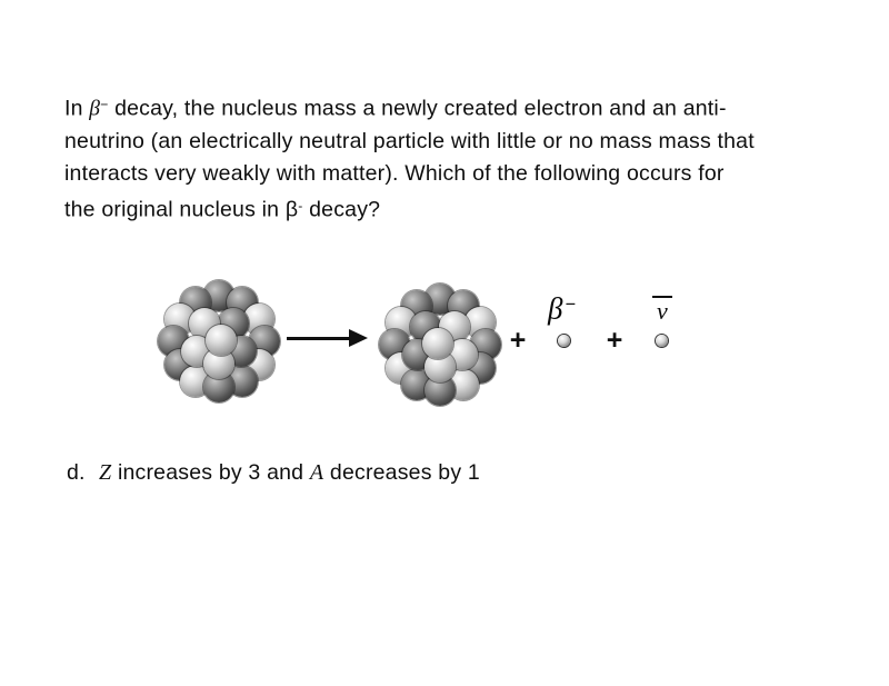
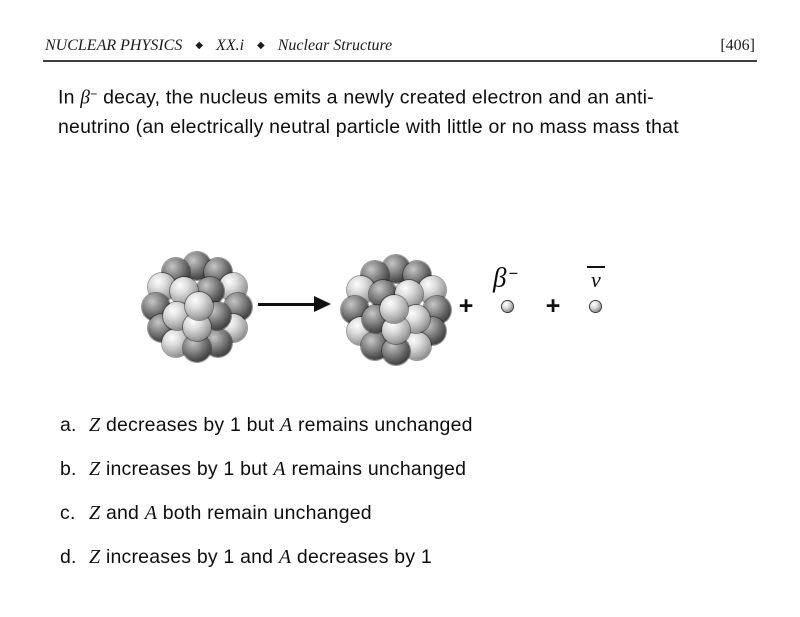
+ NUCLEAR PHYSICS ◆ XX.i ◆ Nuclear Structure
+ [406]
- In β− decay, the nucleus mass a newly created electron and an anti-
+ In β− decay, the nucleus emits a newly created electron and an anti-
  neutrino (an electrically neutral particle with little or no mass mass that
- interacts very weakly with matter). Which of the following occurs for
- the original nucleus in β- decay?
  +
  β−
  +
  v
+ a.
+ Z decreases by 1 but A remains unchanged
+ b.
+ Z increases by 1 but A remains unchanged
+ c.
+ Z and A both remain unchanged
  d.
- Z increases by 3 and A decreases by 1
+ Z increases by 1 and A decreases by 1
